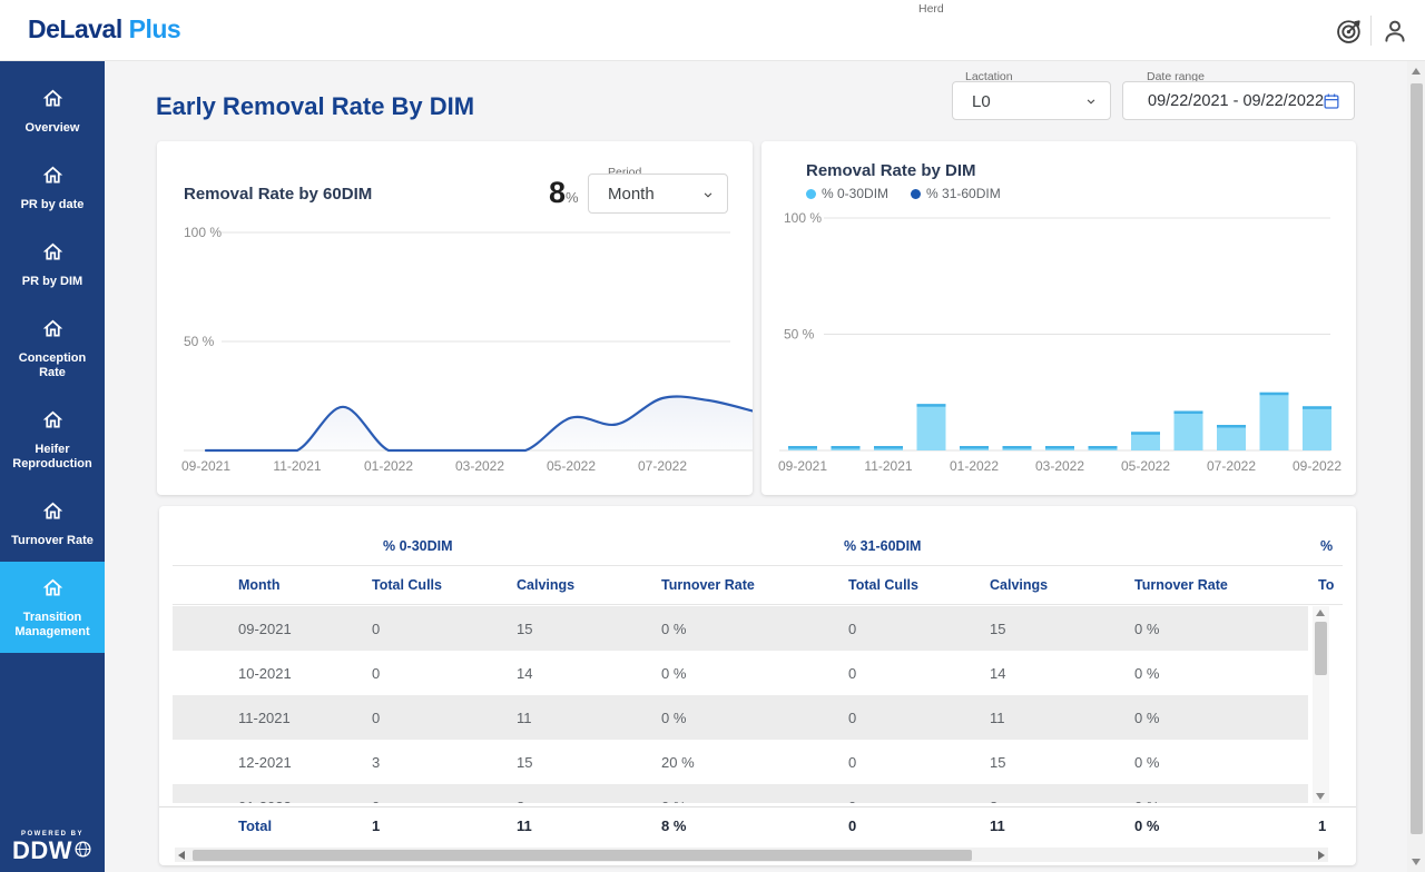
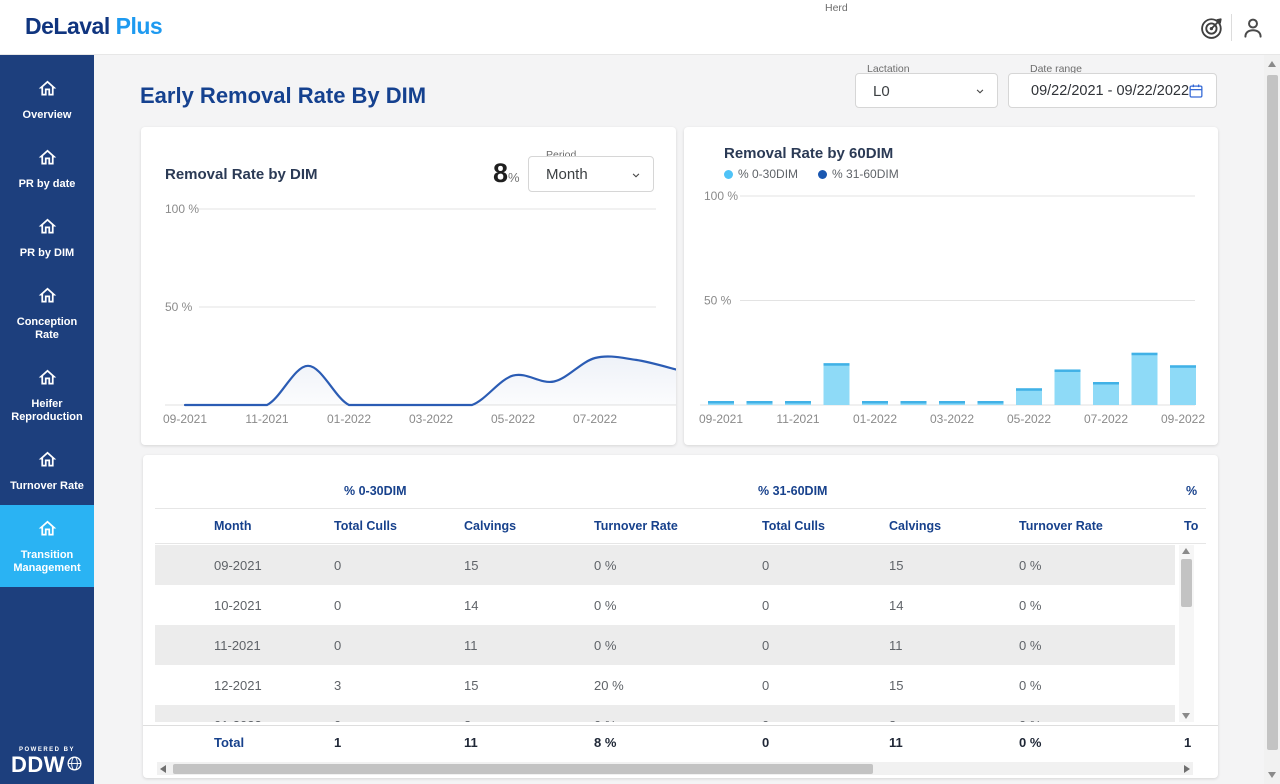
  DeLaval Plus
  Herd
  Overview
  PR by date
  PR by DIM
  Conception Rate
  Heifer Reproduction
  Turnover Rate
  Transition Management
  DDW
  Early Removal Rate By DIM
  Lactation
  L0
  Date range
  09/22/2021 - 09/22/2022
- Removal Rate by 60DIM
+ Removal Rate by DIM
  8%
  Period
  Month
  100 %
  50 %
  09-2021
  11-2021
  01-2022
  03-2022
  05-2022
  07-2022
- Removal Rate by DIM
+ Removal Rate by 60DIM
  % 0-30DIM
  % 31-60DIM
  100 %
  50 %
  09-2021
  11-2021
  01-2022
  03-2022
  05-2022
  07-2022
  09-2022
  % 0-30DIM
  % 31-60DIM
  %
  Month
  Total Culls
  Calvings
  Turnover Rate
  Total Culls
  Calvings
  Turnover Rate
  To
  09-2021
  0
  15
  0 %
  0
  15
  0 %
  10-2021
  0
  14
  0 %
  0
  14
  0 %
  11-2021
  0
  11
  0 %
  0
  11
  0 %
  12-2021
  3
  15
  20 %
  0
  15
  0 %
  Total
  1
  11
  8 %
  0
  11
  0 %
  1
